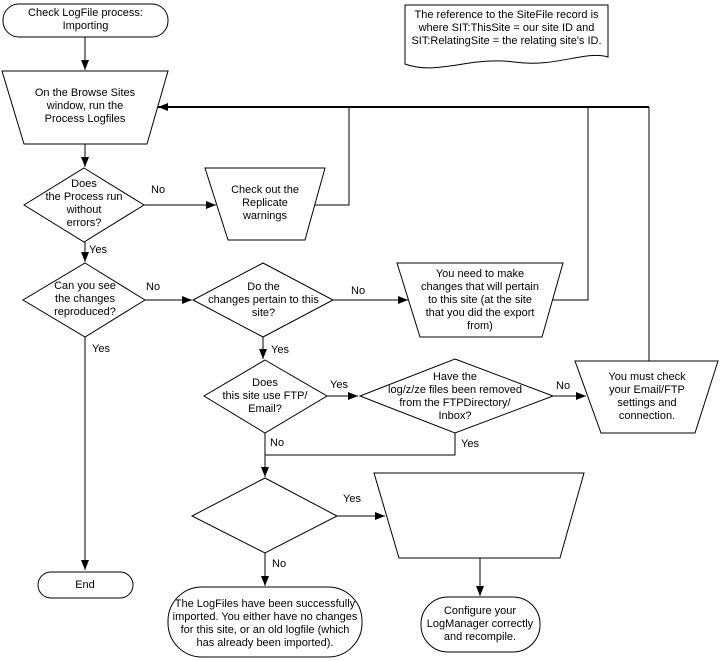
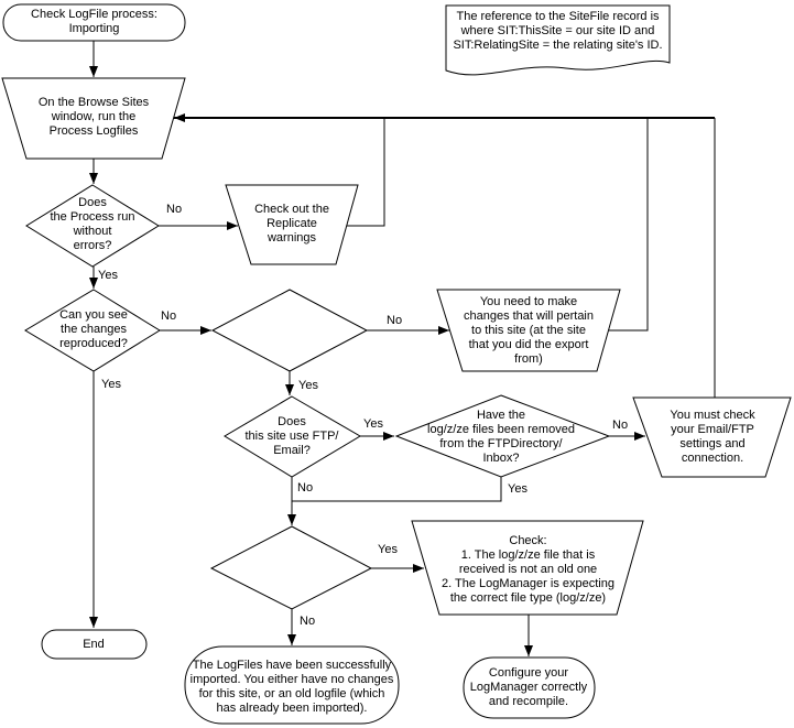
  Check LogFile process:
  Importing
  The reference to the SiteFile record is
  where SIT:ThisSite = our site ID and
  SIT:RelatingSite = the relating site's ID.
  On the Browse Sites
  window, run the
  Process Logfiles
  Does
  the Process run
  without
  errors?
  Check out the
  Replicate
  warnings
  Can you see
  the changes
  reproduced?
- Do the
- changes pertain to this
- site?
  You need to make
  changes that will pertain
  to this site (at the site
  that you did the export
  from)
  Does
  this site use FTP/
  Email?
  Have the
  log/z/ze files been removed
  from the FTPDirectory/
  Inbox?
  You must check
  your Email/FTP
  settings and
  connection.
+ Check:
+ 1. The log/z/ze file that is
+ received is not an old one
+ 2. The LogManager is expecting
+ the correct file type (log/z/ze)
  End
  The LogFiles have been successfully
  imported. You either have no changes
  for this site, or an old logfile (which
  has already been imported).
  Configure your
  LogManager correctly
  and recompile.
  No
  Yes
  No
  Yes
  No
  Yes
  Yes
  No
  No
  Yes
  Yes
  No
